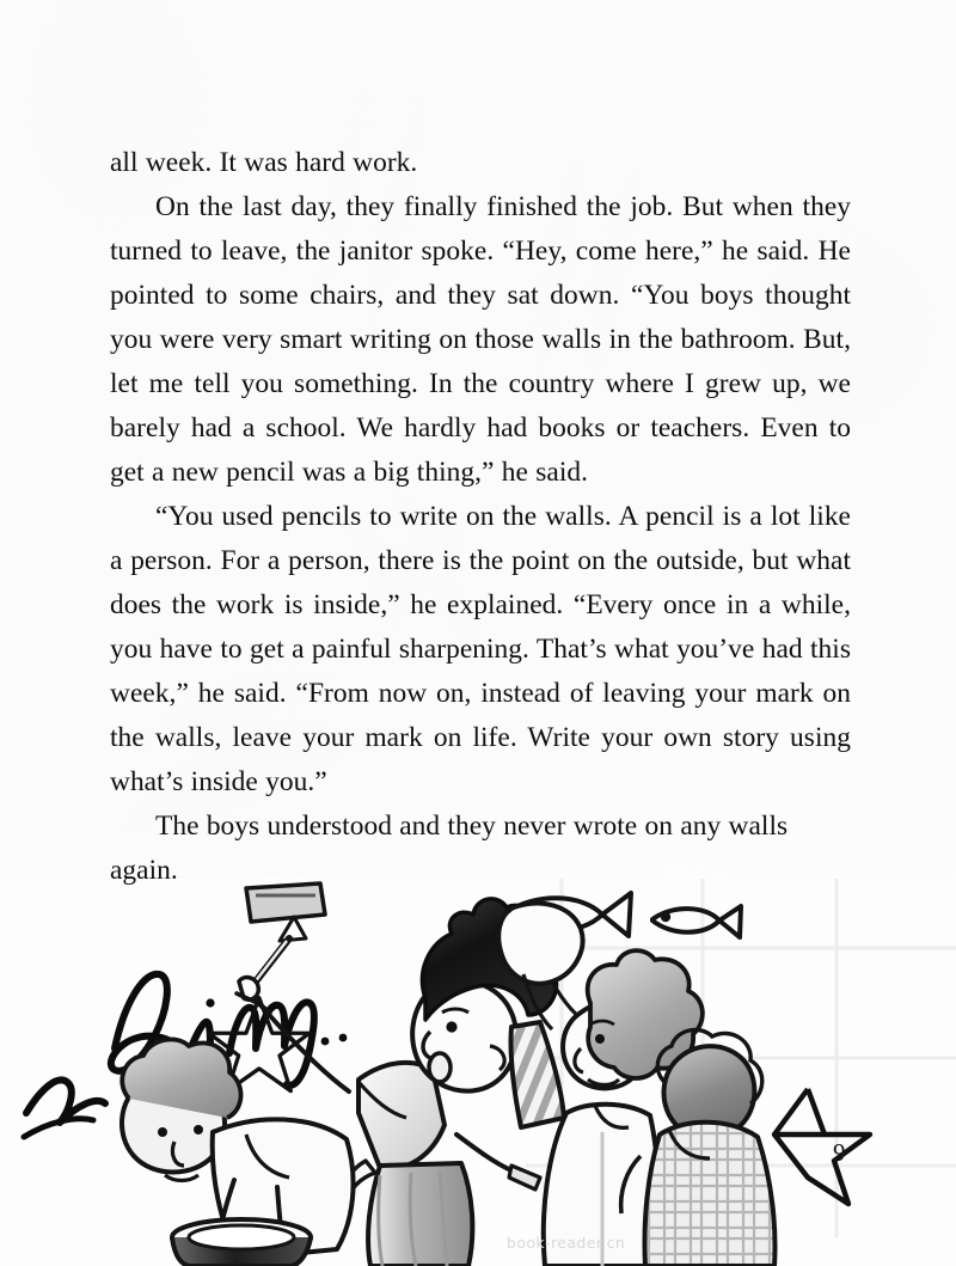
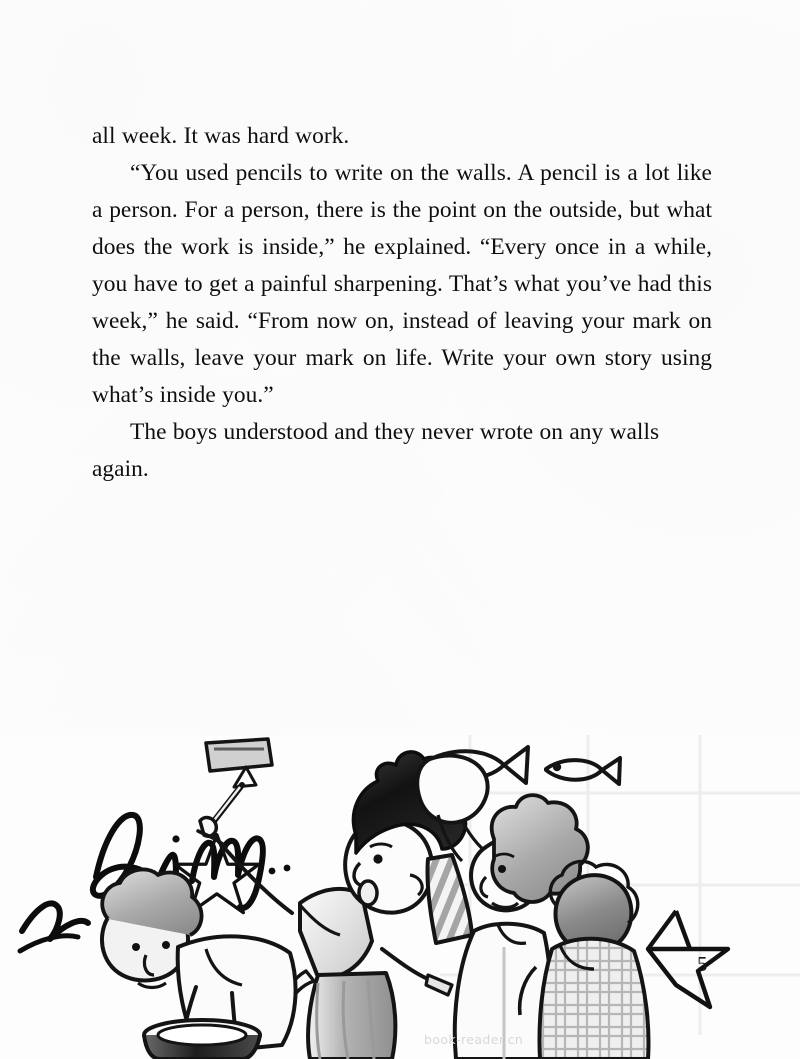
  all week. It was hard work.
- On the last day, they finally finished the job. But when they turned to leave, the janitor spoke. “Hey, come here,” he said. He pointed to some chairs, and they sat down. “You boys thought you were very smart writing on those walls in the bathroom. But, let me tell you something. In the country where I grew up, we barely had a school. We hardly had books or teachers. Even to get a new pencil was a big thing,” he said.
  “You used pencils to write on the walls. A pencil is a lot like a person. For a person, there is the point on the outside, but what does the work is inside,” he explained. “Every once in a while, you have to get a painful sharpening. That’s what you’ve had this week,” he said. “From now on, instead of leaving your mark on the walls, leave your mark on life. Write your own story using what’s inside you.”
  The boys understood and they never wrote on any walls again.
- 9
+ 5
  book-reader.cn
